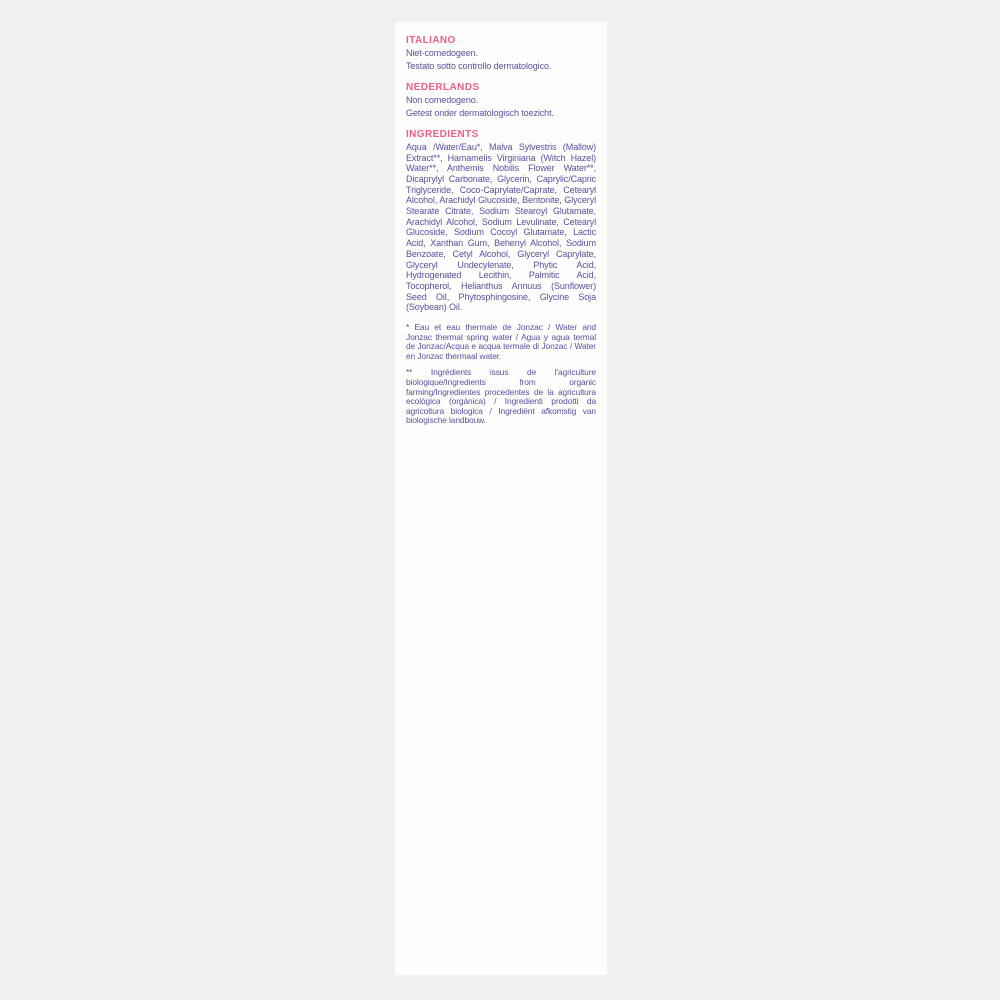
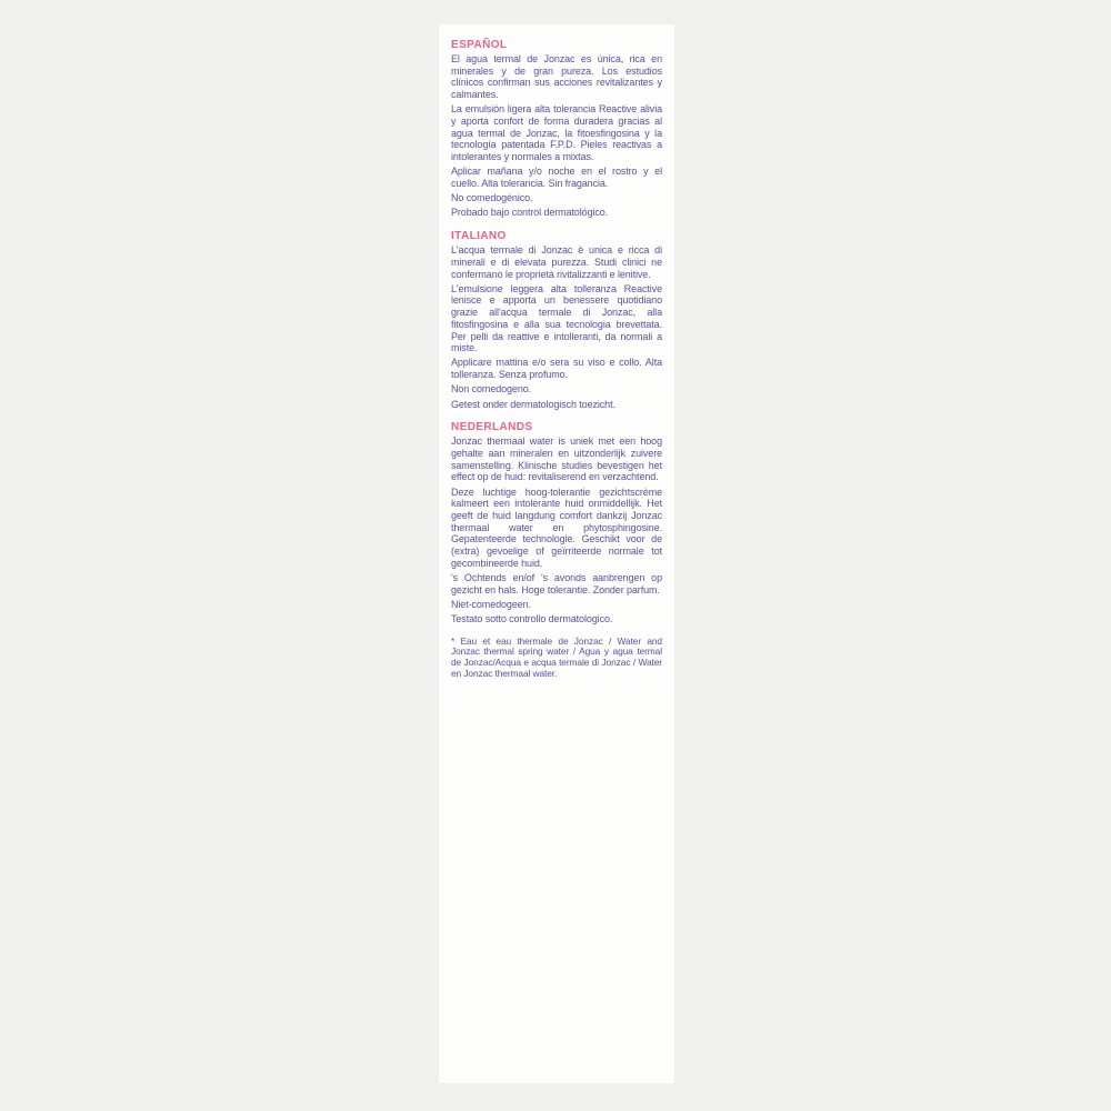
+ ESPAÑOL
+ El agua termal de Jonzac es única, rica en minerales y de gran pureza. Los estudios clínicos confirman sus acciones revitalizantes y calmantes.
+ La emulsión ligera alta tolerancia Reactive alivia y aporta confort de forma duradera gracias al agua termal de Jonzac, la fitoesfingosina y la tecnología patentada F.P.D. Pieles reactivas a intolerantes y normales a mixtas.
+ Aplicar mañana y/o noche en el rostro y el cuello. Alta tolerancia. Sin fragancia.
+ No comedogénico.
+ Probado bajo control dermatológico.
  ITALIANO
+ L'acqua termale di Jonzac è unica e ricca di minerali e di elevata purezza. Studi clinici ne confermano le proprietà rivitalizzanti e lenitive.
+ L'emulsione leggera alta tolleranza Reactive lenisce e apporta un benessere quotidiano grazie all'acqua termale di Jonzac, alla fitosfingosina e alla sua tecnologia brevettata. Per pelli da reattive e intolleranti, da normali a miste.
+ Applicare mattina e/o sera su viso e collo. Alta tolleranza. Senza profumo.
- Niet-comedogeen.
+ Non comedogeno.
- Testato sotto controllo dermatologico.
+ Getest onder dermatologisch toezicht.
  NEDERLANDS
+ Jonzac thermaal water is uniek met een hoog gehalte aan mineralen en uitzonderlijk zuivere samenstelling. Klinische studies bevestigen het effect op de huid: revitaliserend en verzachtend.
+ Deze luchtige hoog-tolerantie gezichtscrème kalmeert een intolerante huid onmiddellijk. Het geeft de huid langdurig comfort dankzij Jonzac thermaal water en phytosphingosine. Gepatenteerde technologie. Geschikt voor de (extra) gevoelige of geïrriteerde normale tot gecombineerde huid.
+ 's Ochtends en/of 's avonds aanbrengen op gezicht en hals. Hoge tolerantie. Zonder parfum.
- Non comedogeno.
+ Niet-comedogeen.
- Getest onder dermatologisch toezicht.
+ Testato sotto controllo dermatologico.
- INGREDIENTS
- Aqua /Water/Eau*, Malva Sylvestris (Mallow) Extract**, Hamamelis Virginiana (Witch Hazel) Water**, Anthemis Nobilis Flower Water**, Dicaprylyl Carbonate, Glycerin, Caprylic/Capric Triglyceride, Coco-Caprylate/Caprate, Cetearyl Alcohol, Arachidyl Glucoside, Bentonite, Glyceryl Stearate Citrate, Sodium Stearoyl Glutamate, Arachidyl Alcohol, Sodium Levulinate, Cetearyl Glucoside, Sodium Cocoyl Glutamate, Lactic Acid, Xanthan Gum, Behenyl Alcohol, Sodium Benzoate, Cetyl Alcohol, Glyceryl Caprylate, Glyceryl Undecylenate, Phytic Acid, Hydrogenated Lecithin, Palmitic Acid, Tocopherol, Helianthus Annuus (Sunflower) Seed Oil, Phytosphingosine, Glycine Soja (Soybean) Oil.
  * Eau et eau thermale de Jonzac / Water and Jonzac thermal spring water / Agua y agua termal de Jonzac/Acqua e acqua termale di Jonzac / Water en Jonzac thermaal water.
- ** Ingrédients issus de l'agriculture biologique/Ingredients from organic farming/Ingredientes procedentes de la agricultura ecológica (orgánica) / Ingredienti prodotti da agricoltura biologica / Ingrediënt afkomstig van biologische landbouw.
